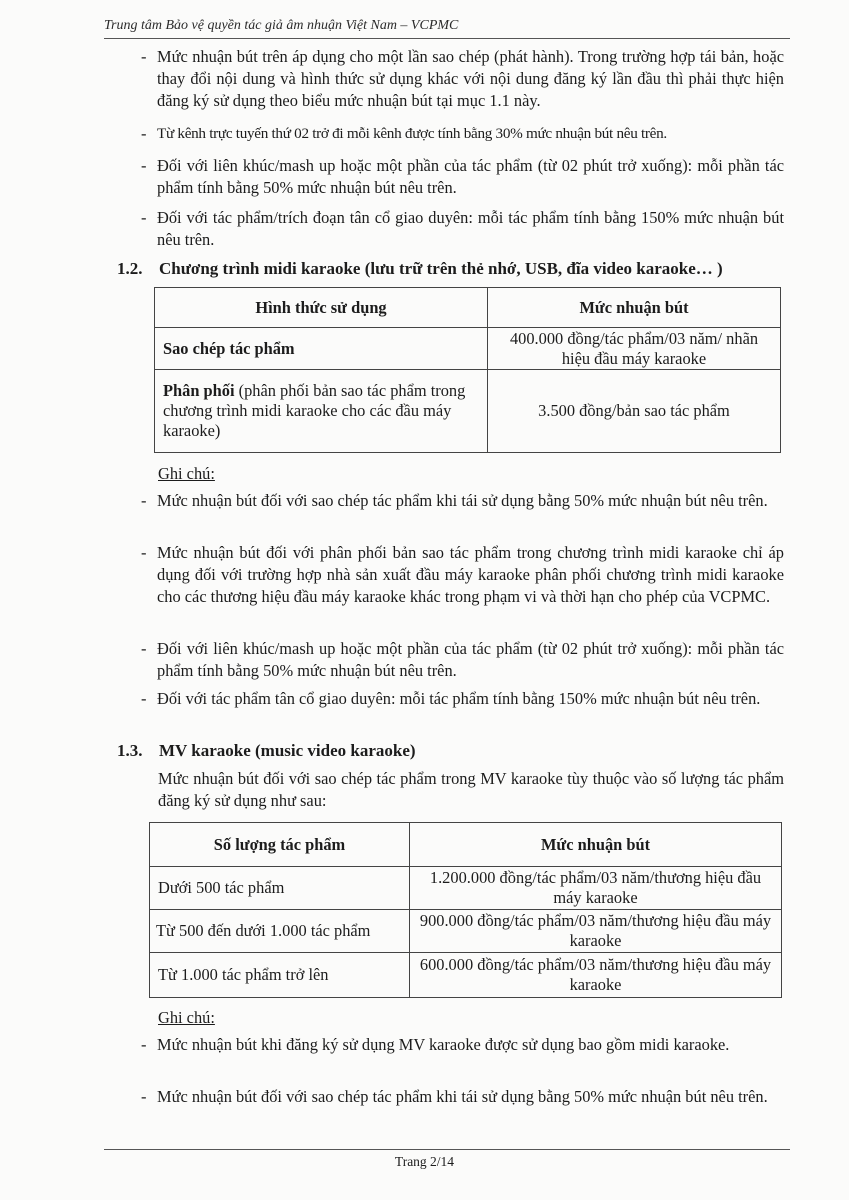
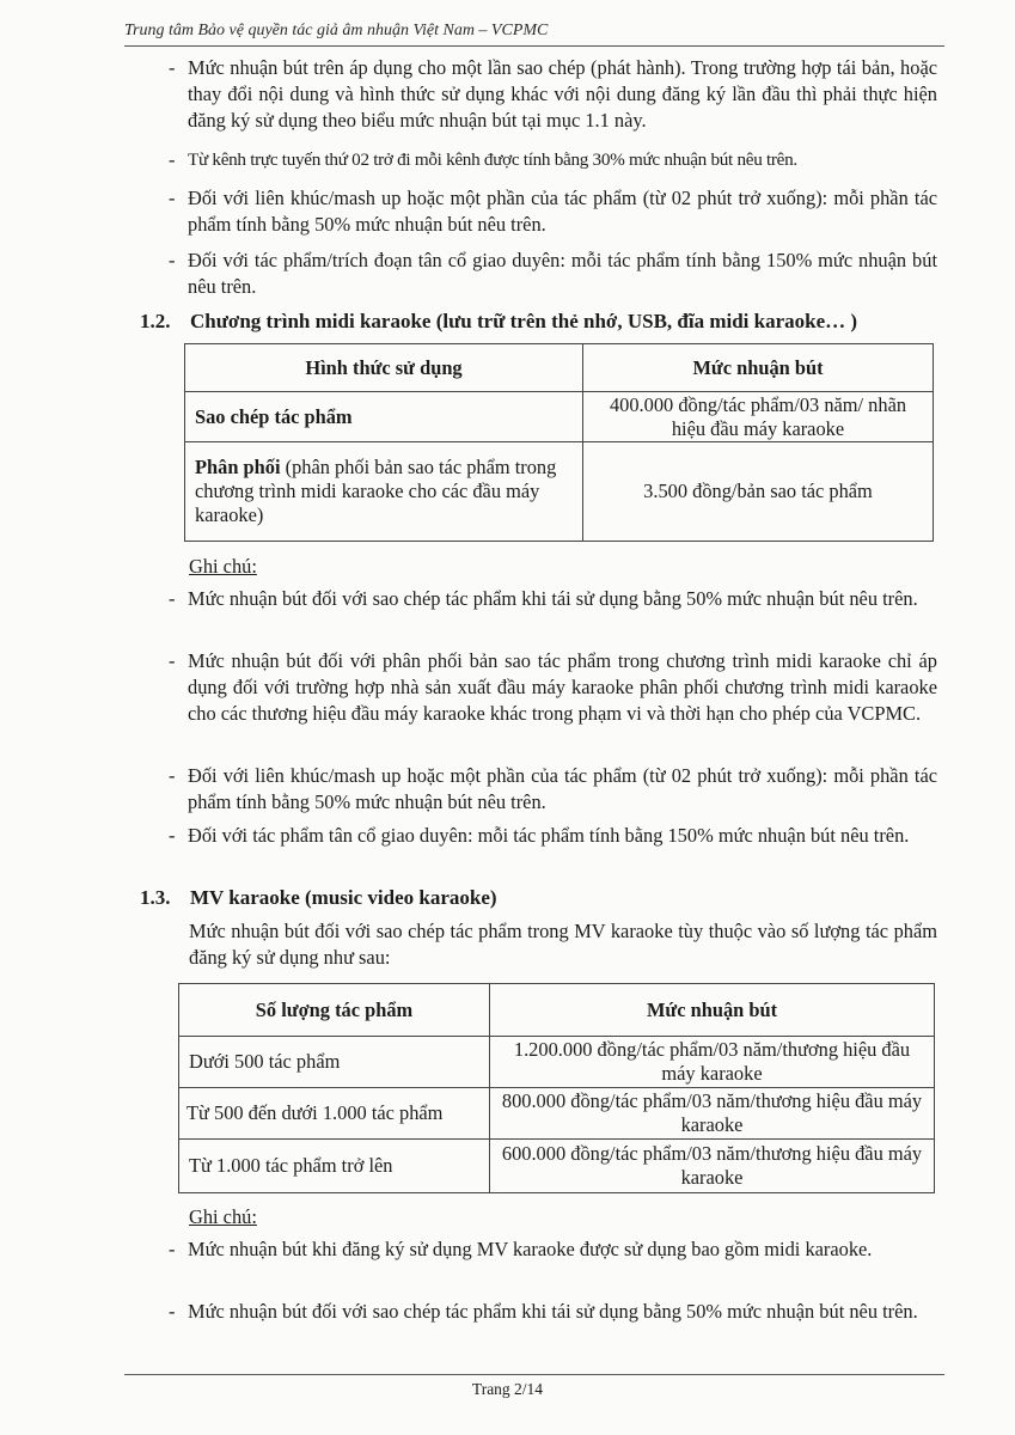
  Trung tâm Bảo vệ quyền tác giả âm nhuận Việt Nam – VCPMC
  -
  Mức nhuận bút trên áp dụng cho một lần sao chép (phát hành). Trong trường hợp tái bản, hoặc thay đổi nội dung và hình thức sử dụng khác với nội dung đăng ký lần đầu thì phải thực hiện đăng ký sử dụng theo biểu mức nhuận bút tại mục 1.1 này.
  -
  Từ kênh trực tuyến thứ 02 trở đi mỗi kênh được tính bằng 30% mức nhuận bút nêu trên.
  -
  Đối với liên khúc/mash up hoặc một phần của tác phẩm (từ 02 phút trở xuống): mỗi phần tác phẩm tính bằng 50% mức nhuận bút nêu trên.
  -
  Đối với tác phẩm/trích đoạn tân cổ giao duyên: mỗi tác phẩm tính bằng 150% mức nhuận bút nêu trên.
- 1.2. Chương trình midi karaoke (lưu trữ trên thẻ nhớ, USB, đĩa video karaoke… )
+ 1.2. Chương trình midi karaoke (lưu trữ trên thẻ nhớ, USB, đĩa midi karaoke… )
  Hình thức sử dụng	Mức nhuận bút
  Sao chép tác phẩm	400.000 đồng/tác phẩm/03 năm/ nhãn hiệu đầu máy karaoke
  Phân phối (phân phối bản sao tác phẩm trong chương trình midi karaoke cho các đầu máy karaoke)	3.500 đồng/bản sao tác phẩm
  Ghi chú:
  -
  Mức nhuận bút đối với sao chép tác phẩm khi tái sử dụng bằng 50% mức nhuận bút nêu trên.
  -
  Mức nhuận bút đối với phân phối bản sao tác phẩm trong chương trình midi karaoke chỉ áp dụng đối với trường hợp nhà sản xuất đầu máy karaoke phân phối chương trình midi karaoke cho các thương hiệu đầu máy karaoke khác trong phạm vi và thời hạn cho phép của VCPMC.
  -
  Đối với liên khúc/mash up hoặc một phần của tác phẩm (từ 02 phút trở xuống): mỗi phần tác phẩm tính bằng 50% mức nhuận bút nêu trên.
  -
  Đối với tác phẩm tân cổ giao duyên: mỗi tác phẩm tính bằng 150% mức nhuận bút nêu trên.
  1.3. MV karaoke (music video karaoke)
  Mức nhuận bút đối với sao chép tác phẩm trong MV karaoke tùy thuộc vào số lượng tác phẩm đăng ký sử dụng như sau:
  Số lượng tác phẩm	Mức nhuận bút
  Dưới 500 tác phẩm	1.200.000 đồng/tác phẩm/03 năm/thương hiệu đầu máy karaoke
- Từ 500 đến dưới 1.000 tác phẩm	900.000 đồng/tác phẩm/03 năm/thương hiệu đầu máy karaoke
+ Từ 500 đến dưới 1.000 tác phẩm	800.000 đồng/tác phẩm/03 năm/thương hiệu đầu máy karaoke
  Từ 1.000 tác phẩm trở lên	600.000 đồng/tác phẩm/03 năm/thương hiệu đầu máy karaoke
  Ghi chú:
  -
  Mức nhuận bút khi đăng ký sử dụng MV karaoke được sử dụng bao gồm midi karaoke.
  -
  Mức nhuận bút đối với sao chép tác phẩm khi tái sử dụng bằng 50% mức nhuận bút nêu trên.
  Trang 2/14
